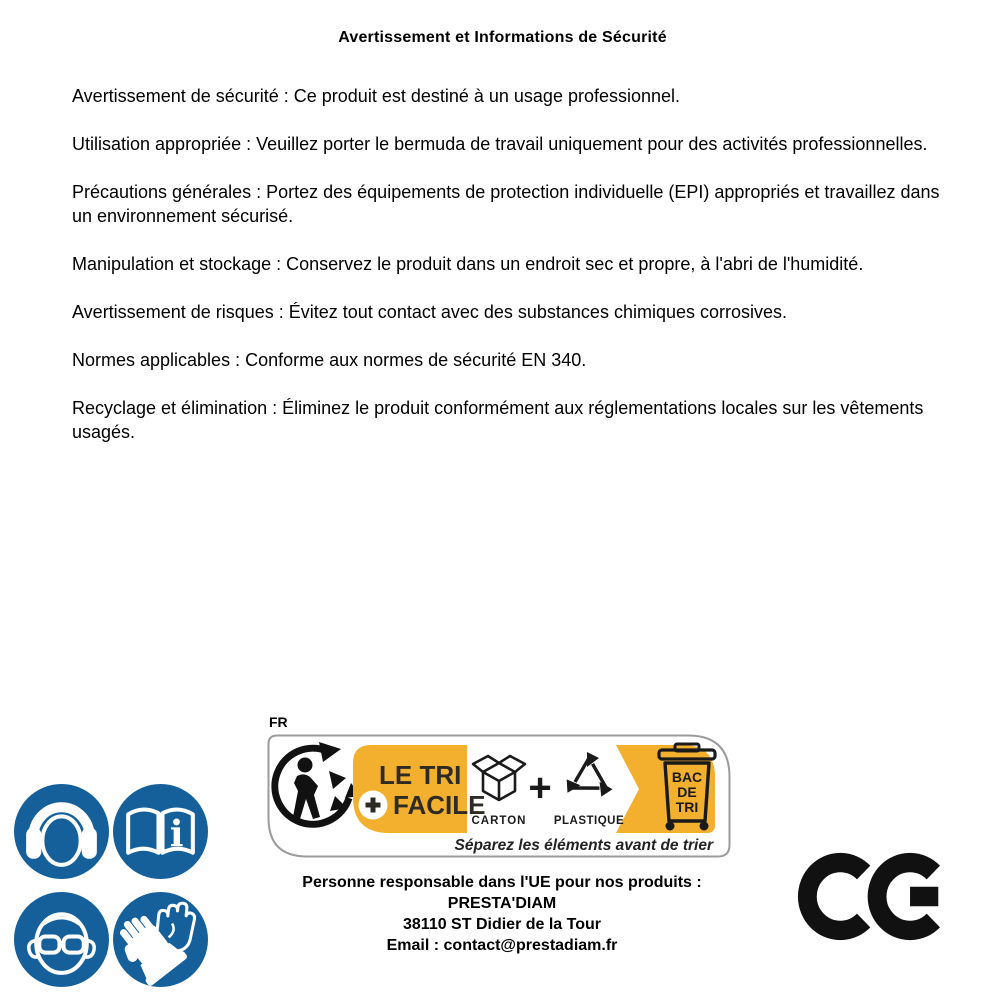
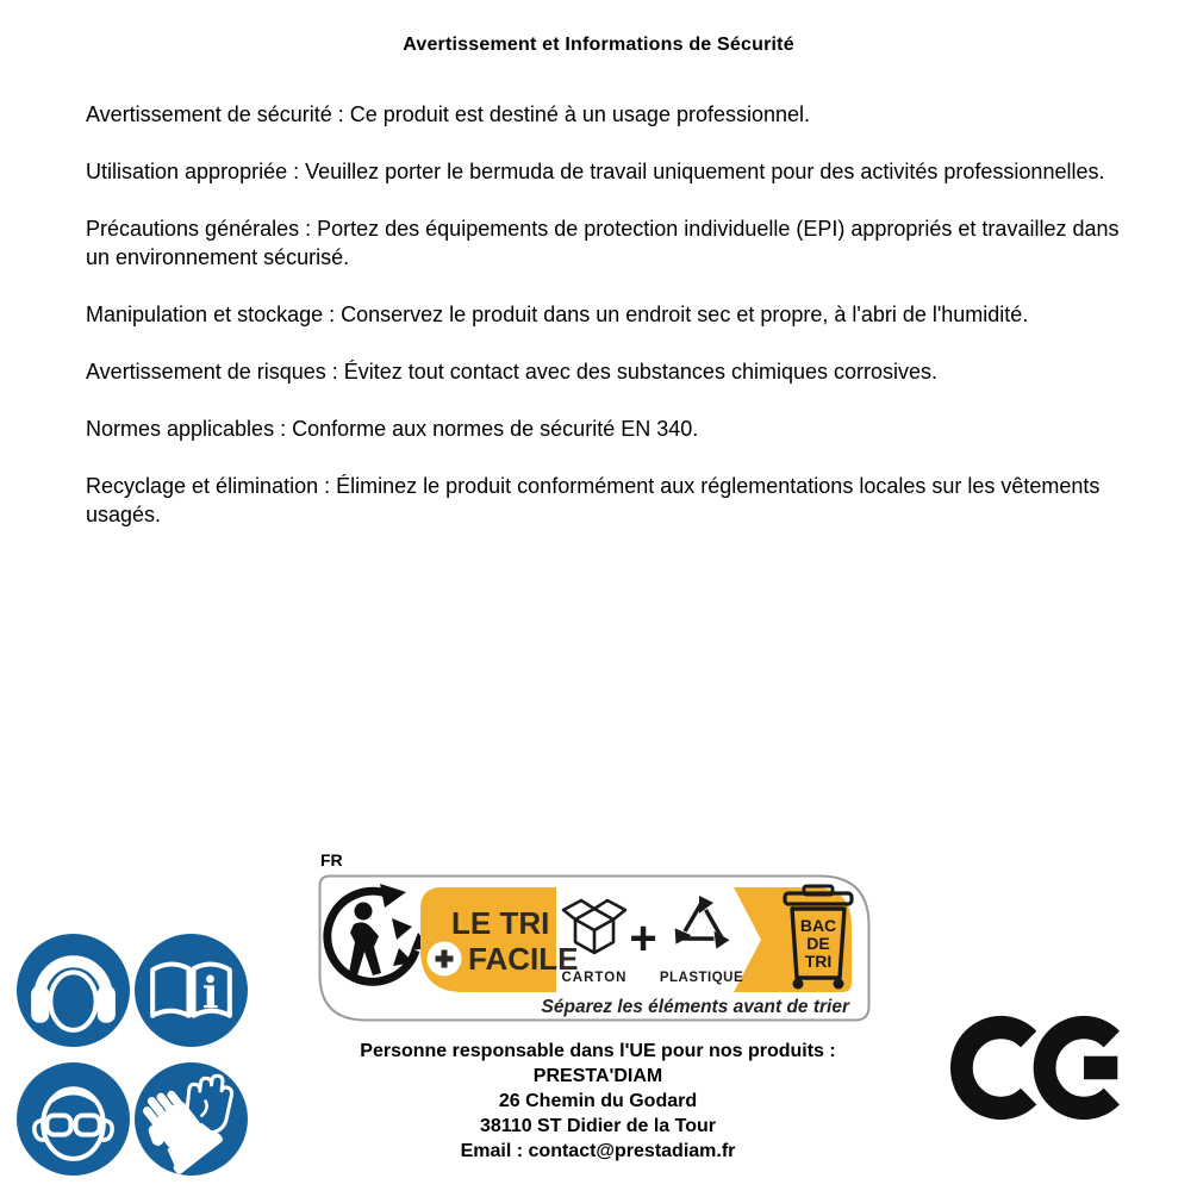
  Avertissement et Informations de Sécurité
  Avertissement de sécurité : Ce produit est destiné à un usage professionnel.
  Utilisation appropriée : Veuillez porter le bermuda de travail uniquement pour des activités professionnelles.
  Précautions générales : Portez des équipements de protection individuelle (EPI) appropriés et travaillez dans un environnement sécurisé.
  Manipulation et stockage : Conservez le produit dans un endroit sec et propre, à l'abri de l'humidité.
  Avertissement de risques : Évitez tout contact avec des substances chimiques corrosives.
  Normes applicables : Conforme aux normes de sécurité EN 340.
  Recyclage et élimination : Éliminez le produit conformément aux réglementations locales sur les vêtements usagés.
  i
  FR
  LE TRI
  FACILE
  CARTON
  +
  PLASTIQUE
  BAC
  DE
  TRI
  Séparez les éléments avant de trier
  Personne responsable dans l'UE pour nos produits :
  PRESTA'DIAM
+ 26 Chemin du Godard
  38110 ST Didier de la Tour
  Email : contact@prestadiam.fr
